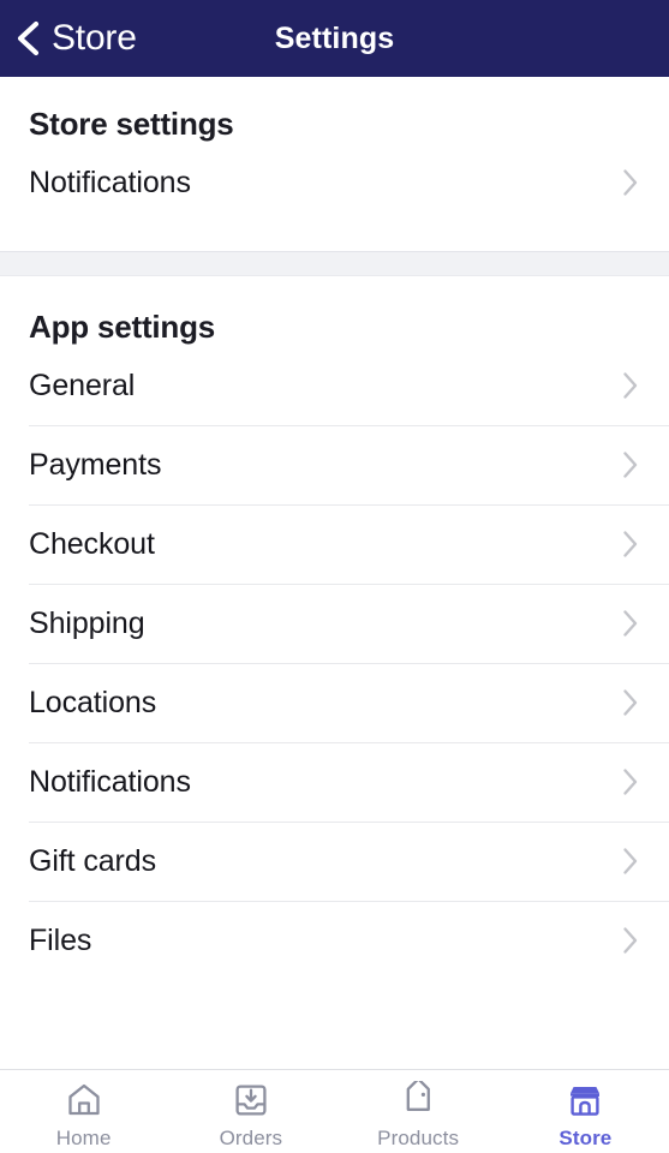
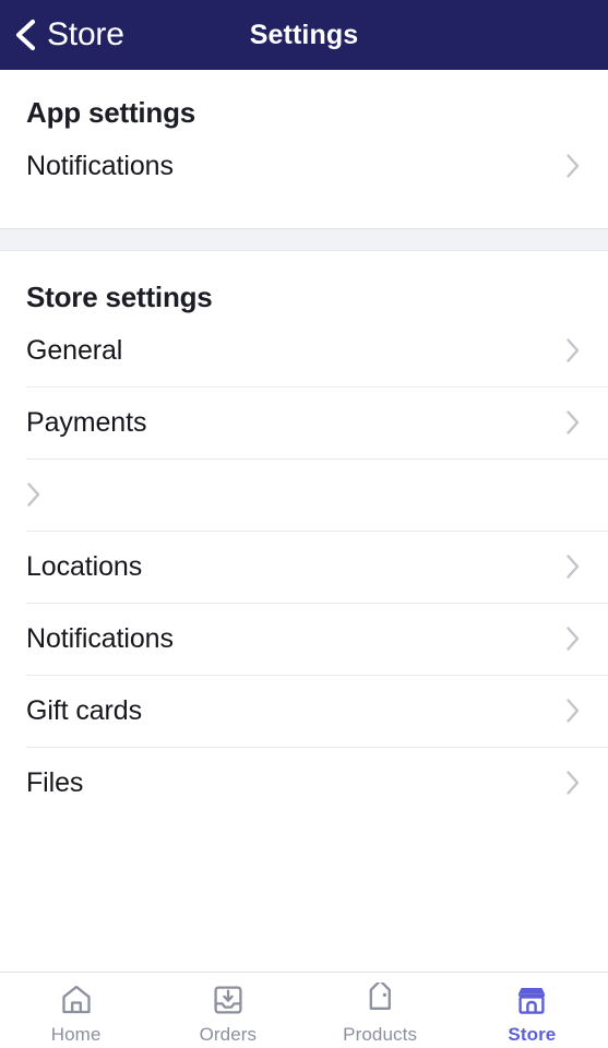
  Store
  Settings
- Store settings
+ App settings
  Notifications
- App settings
+ Store settings
  General
  Payments
- Checkout
- Shipping
  Locations
  Notifications
  Gift cards
  Files
  Home
  Orders
  Products
  Store
